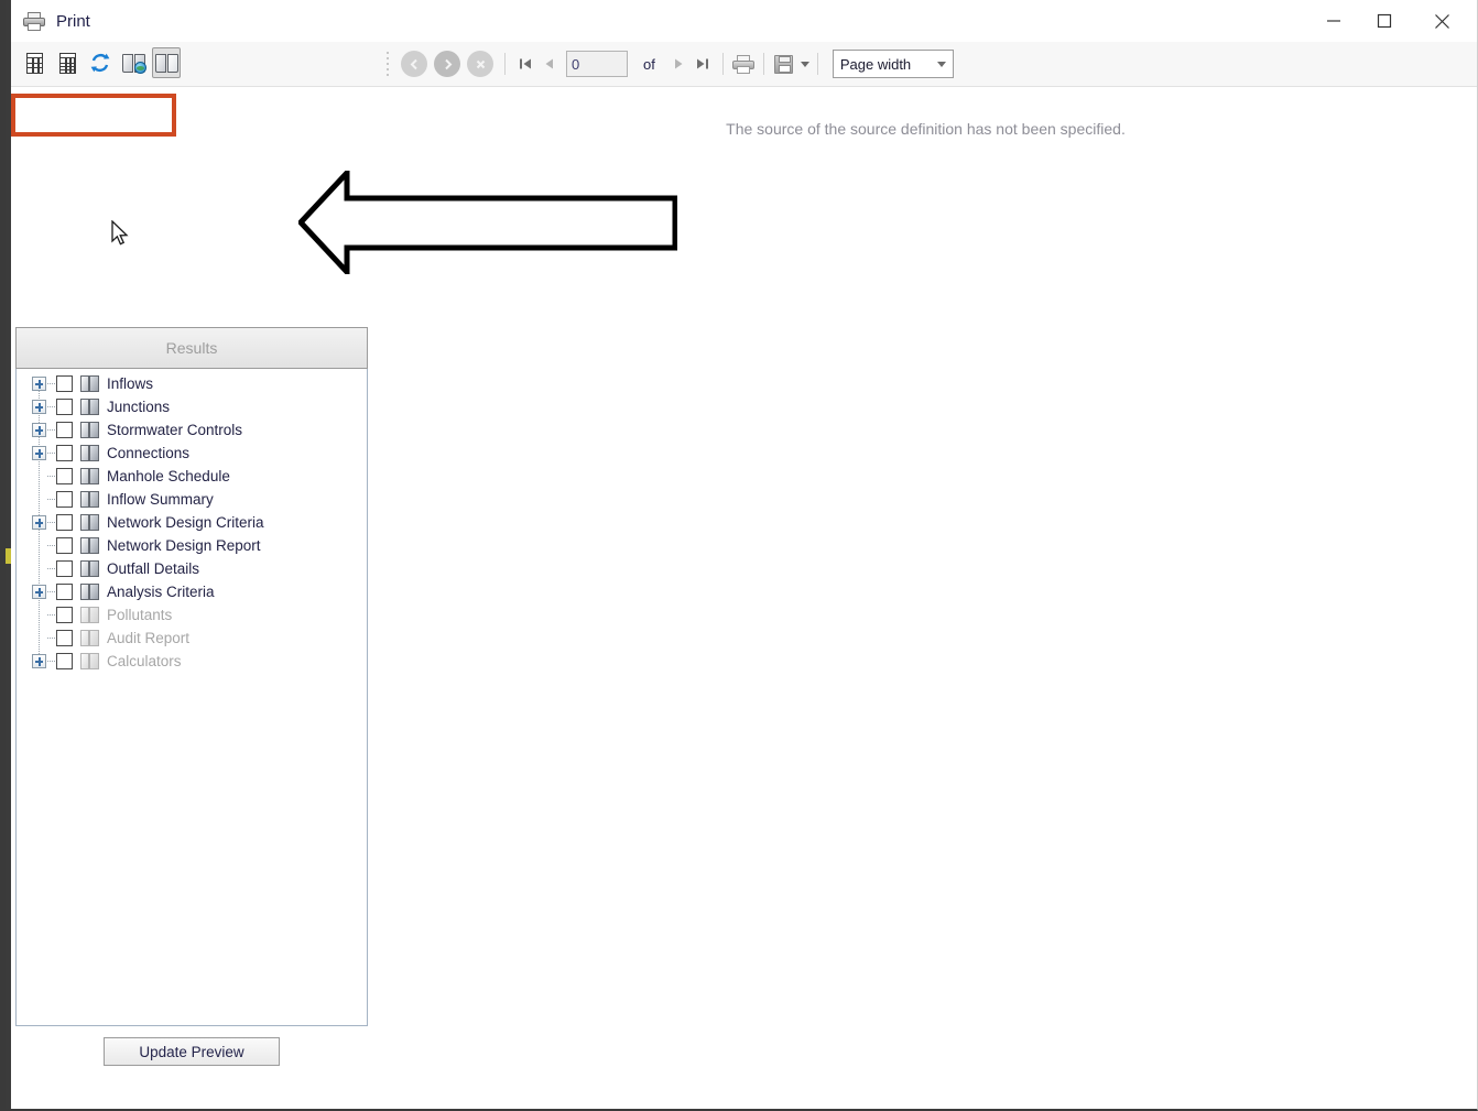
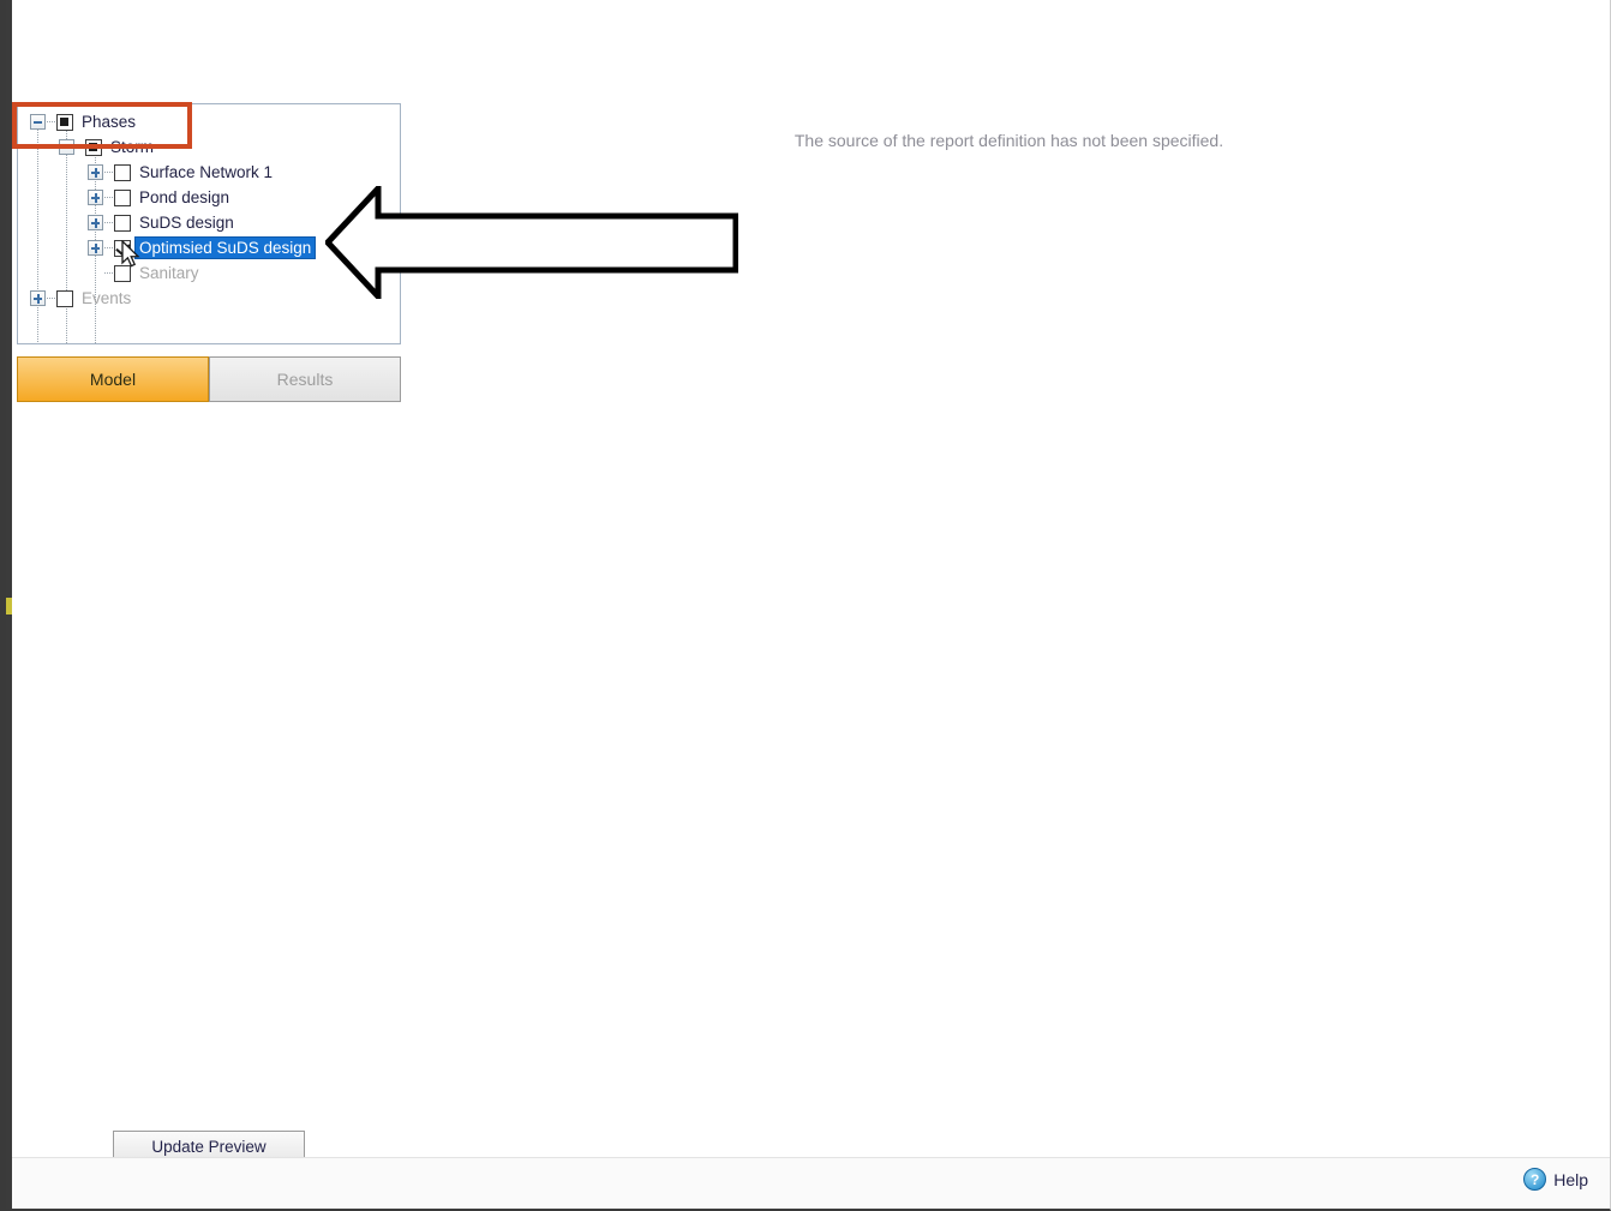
- Print
- 0
- of
- Page width
- The source of the source definition has not been specified.
+ The source of the report definition has not been specified.
+ Phases
+ Storm
+ Surface Network 1
+ Pond design
+ SuDS design
+ Optimsied SuDS design
+ Sanitary
+ Events
+ Model
  Results
- Inflows
- Junctions
- Stormwater Controls
- Connections
- Manhole Schedule
- Inflow Summary
- Network Design Criteria
- Network Design Report
- Outfall Details
- Analysis Criteria
- Pollutants
- Audit Report
- Calculators
  Update Preview
+ ?
+ Help
